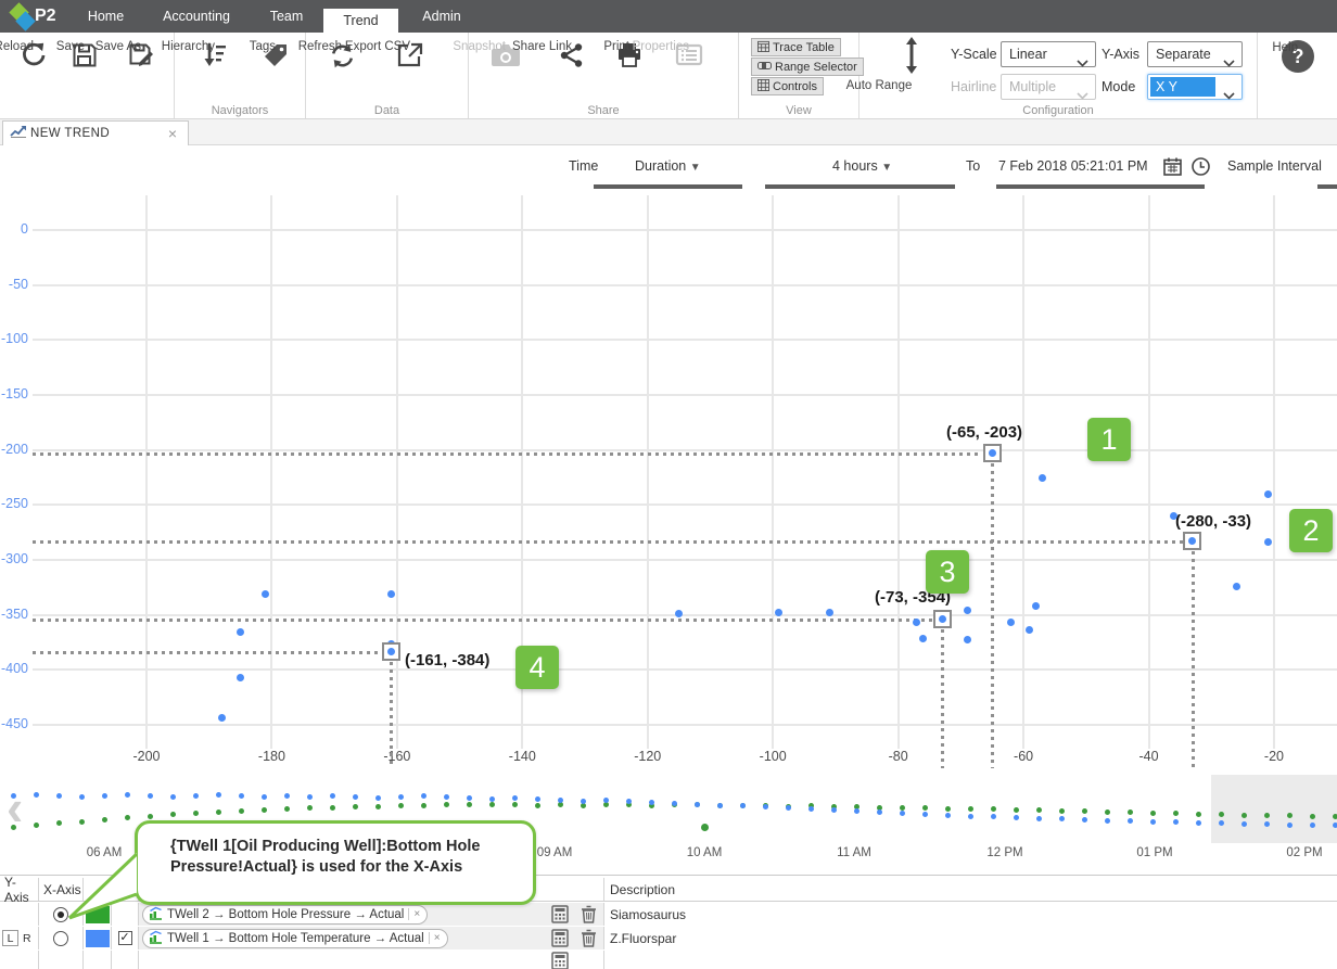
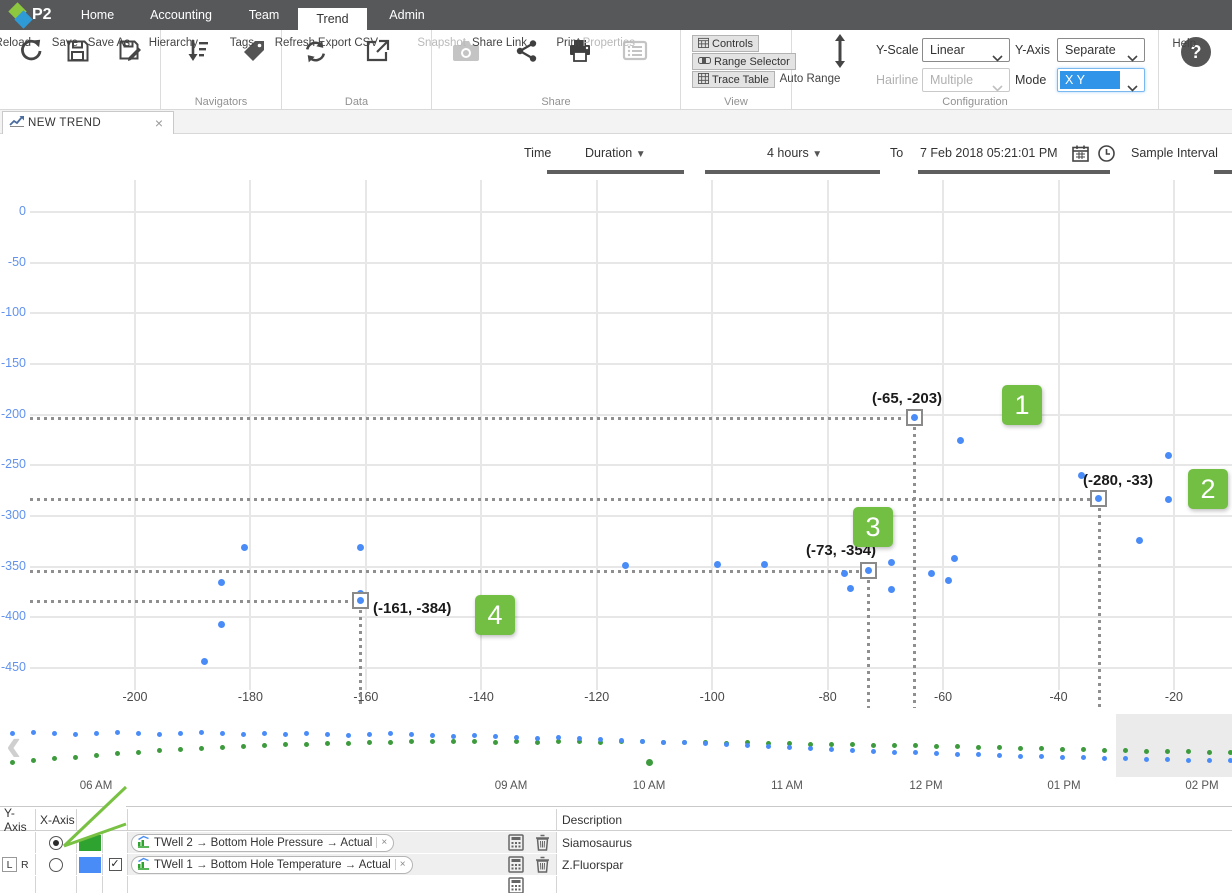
  P2
  Home
  Accounting
  Team
  Trend
  Admin
  eload
  Save
  Save As
  Hierarchy
  Tags
  Navigators
  Refresh
  Export CSV
  Data
  Snapshot
  Share Link
  Print
  Properties
  Share
- Trace Table
+ Controls
  Range Selector
- Controls
+ Trace Table
  View
  Auto Range
  Y-Scale
  Linear
  Y-Axis
  Separate
  Hairline
  Multiple
  Mode
  X Y
  Configuration
  ?
  Help
  NEW TREND
  ×
  Time
  Duration ▼
  4 hours ▼
  To
  7 Feb 2018 05:21:01 PM
  Sample Interval
  -200
  -180
  -60
  -140
  -120
  -100
  -80
  -60
  -40
  -20
  0
  -50
  -100
  -150
  -200
  -250
  -300
  -350
  -400
  -450
  (-65, -203)
  1
  (-280, -33)
  2
  (-73, -354)
  3
  (-161, -384)
  4
  ‹
  06 AM
  09 AM
  10 AM
  11 AM
  12 PM
  01 PM
  02 PM
- {TWell 1[Oil Producing Well]:Bottom Hole Pressure!Actual} is used for the X-Axis
  Y-Axis
  X-Axis
  Description
  TWell 2 → Bottom Hole Pressure → Actual
  ×
  Siamosaurus
  L
  R
  ✓
  TWell 1 → Bottom Hole Temperature → Actual
  ×
  Z.Fluorspar
